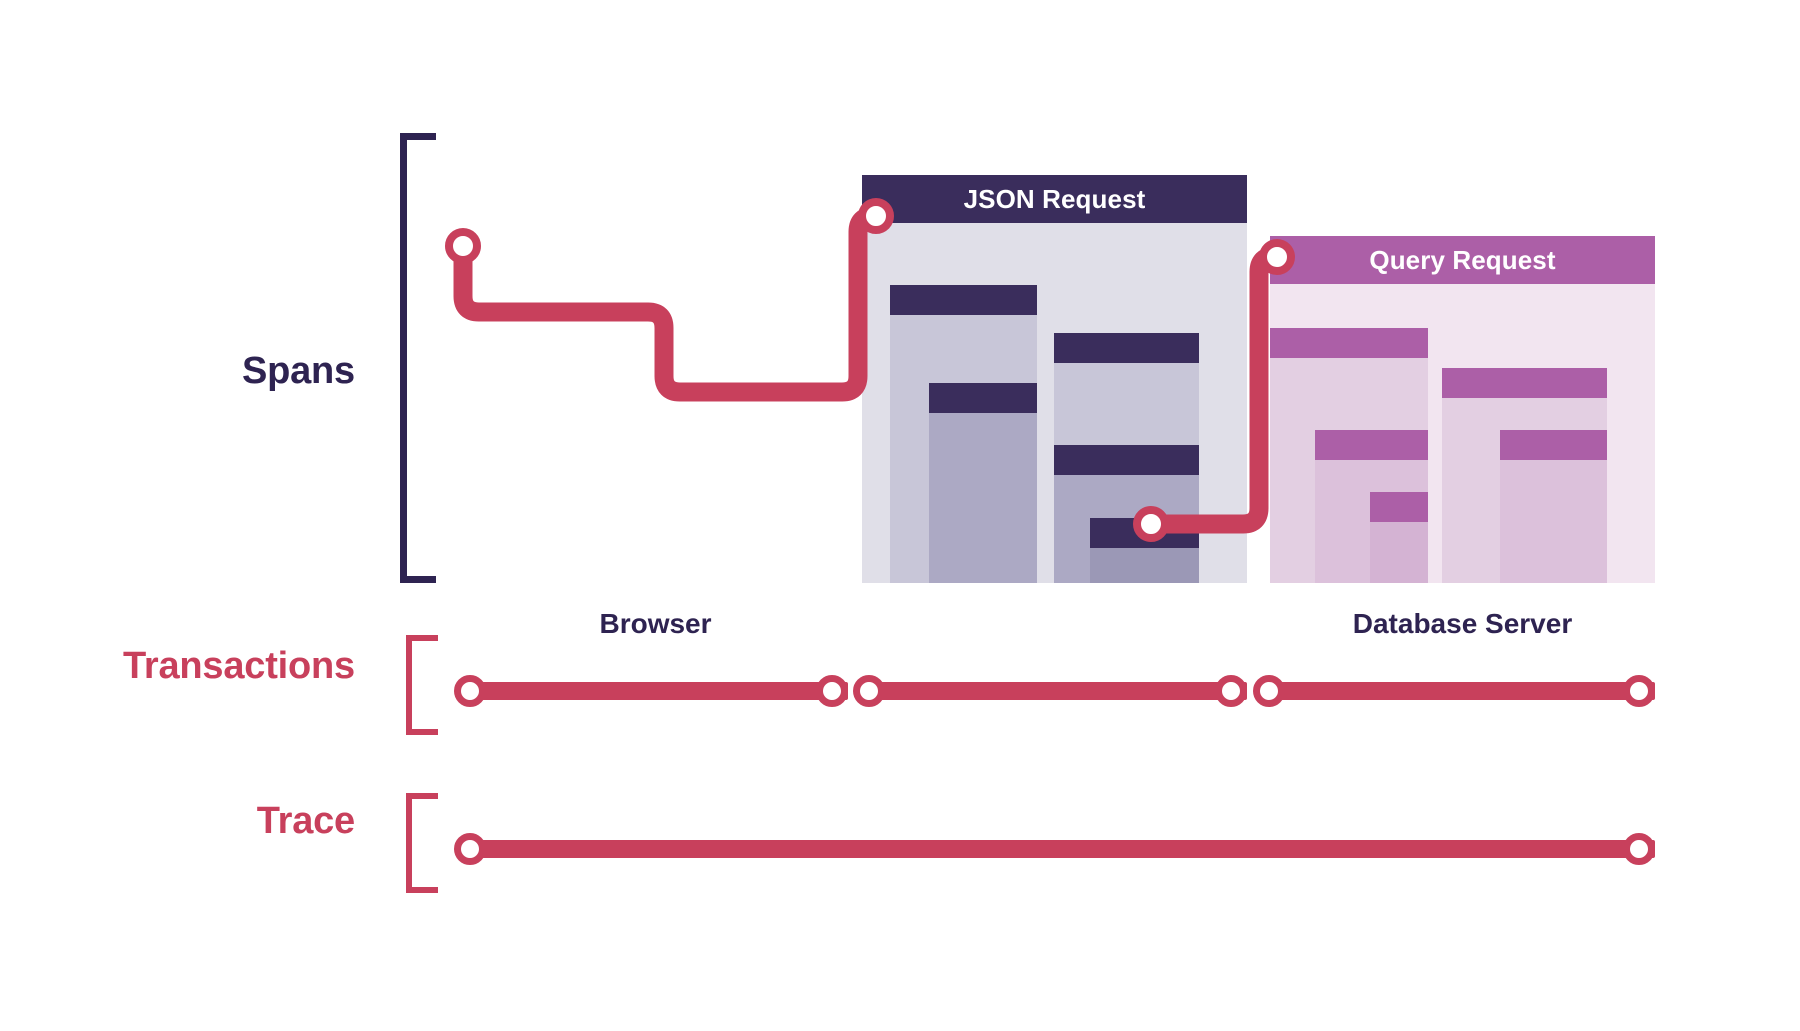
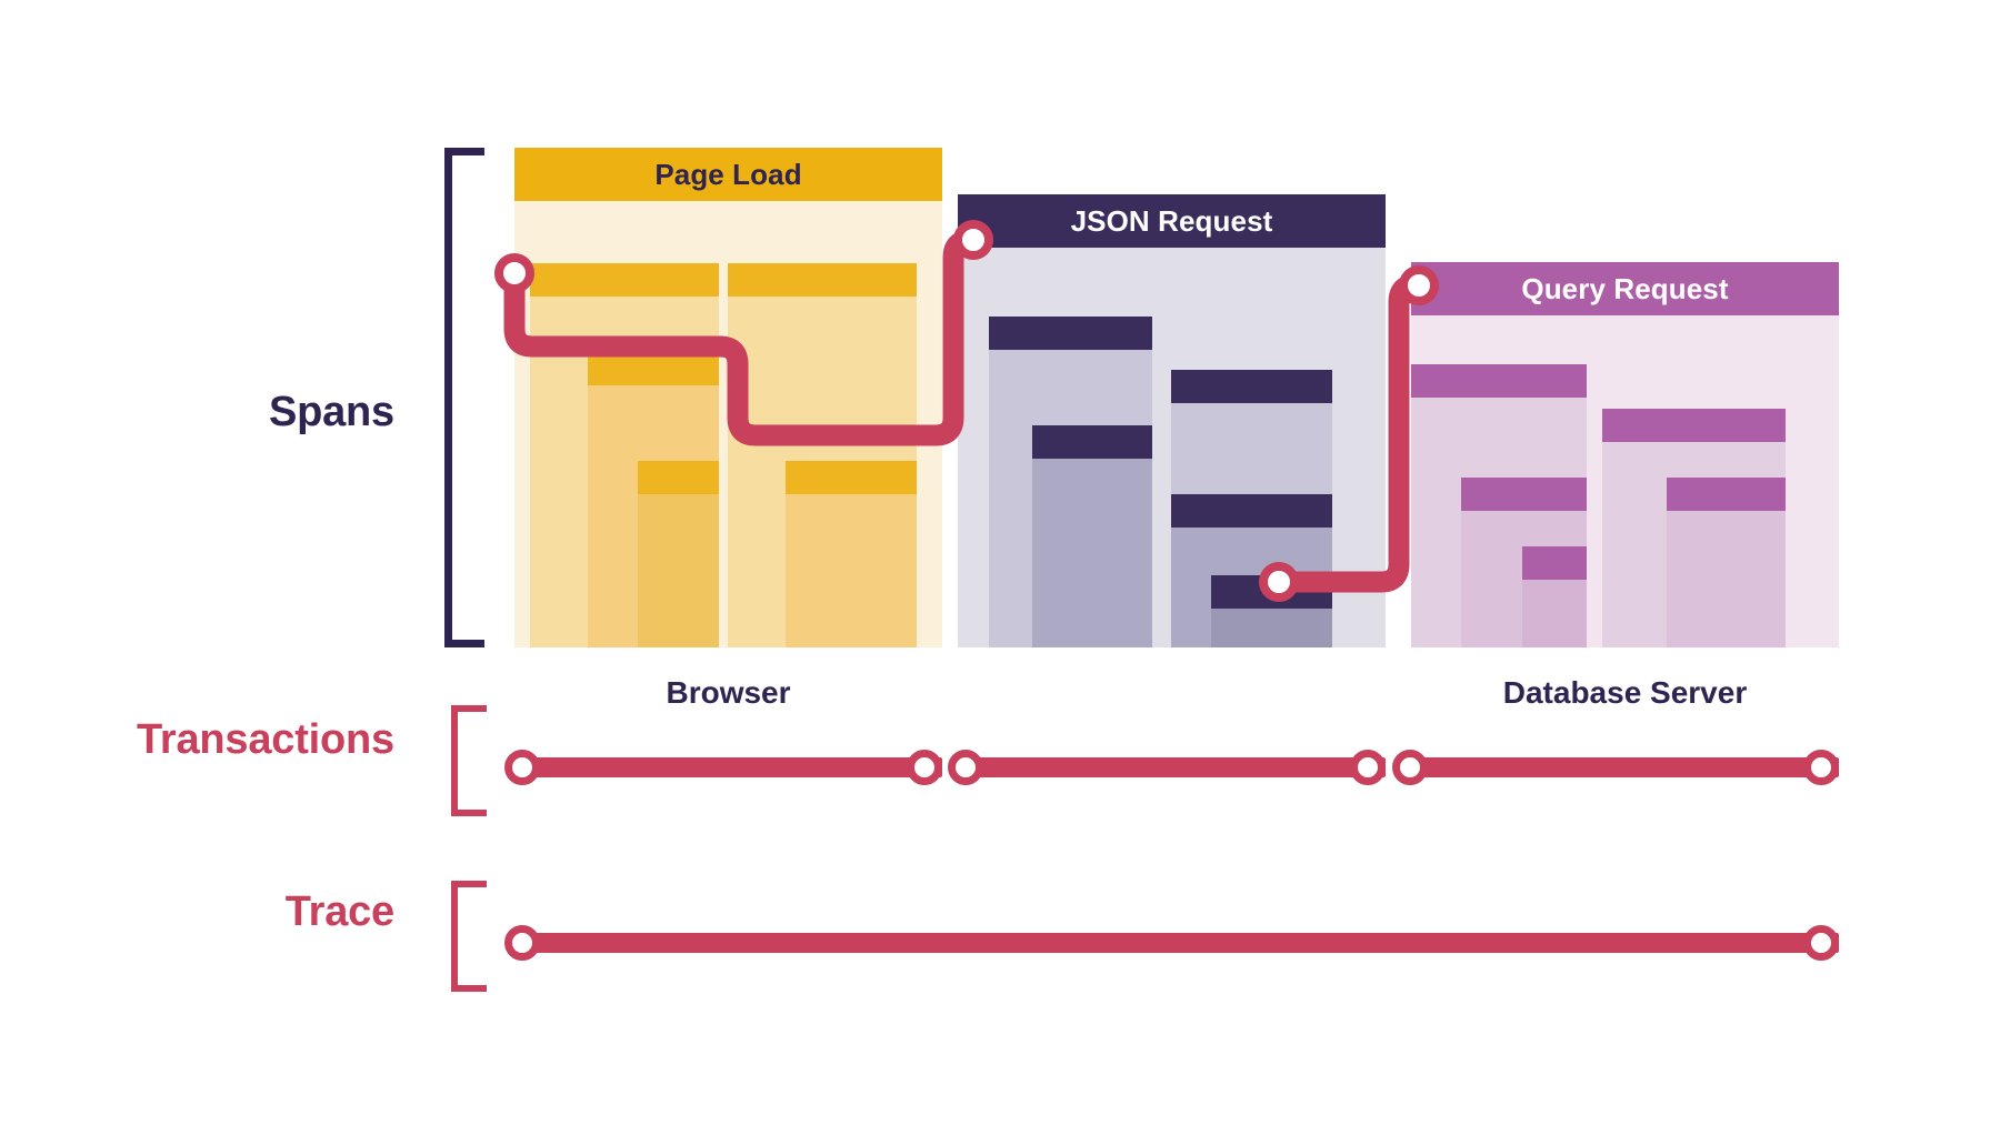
  Spans
  Transactions
  Trace
+ Page Load
  JSON Request
  Query Request
  Browser
  Database Server
